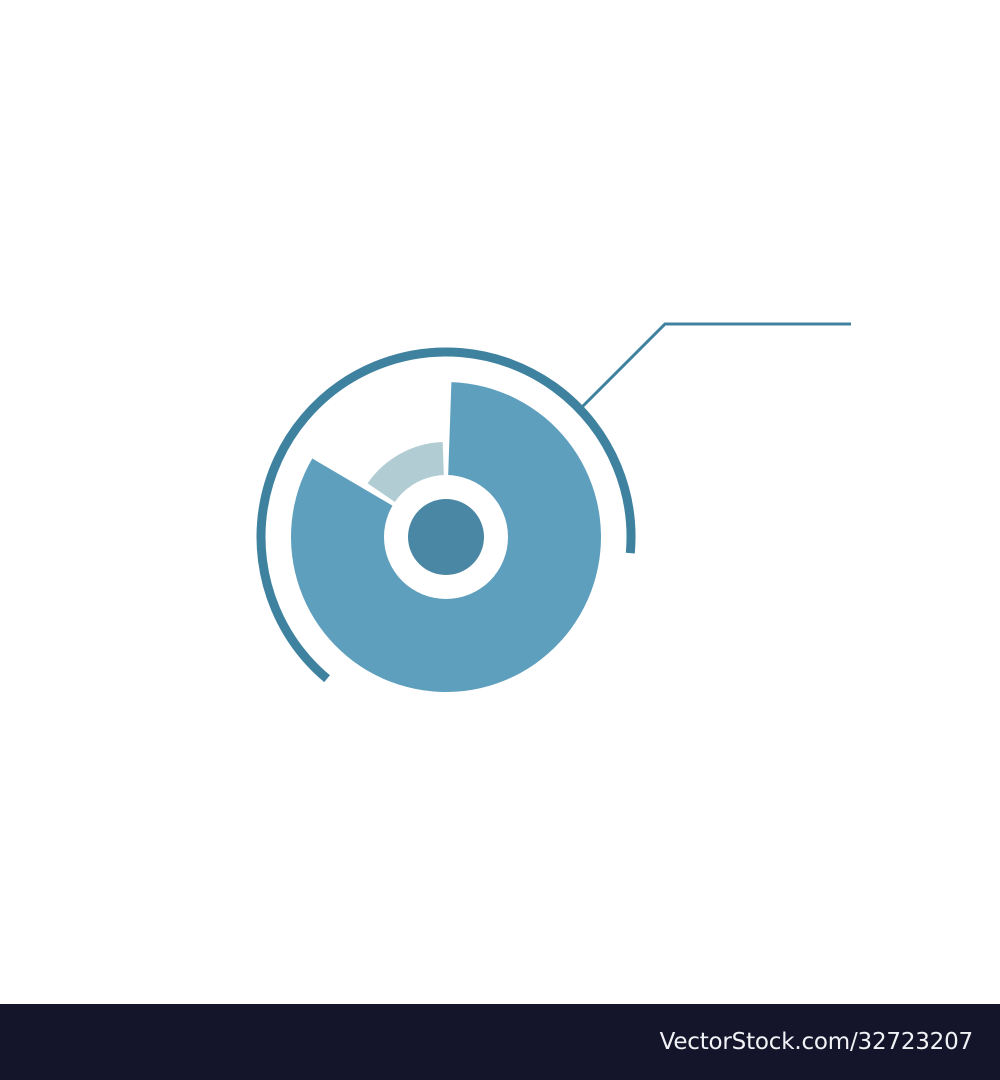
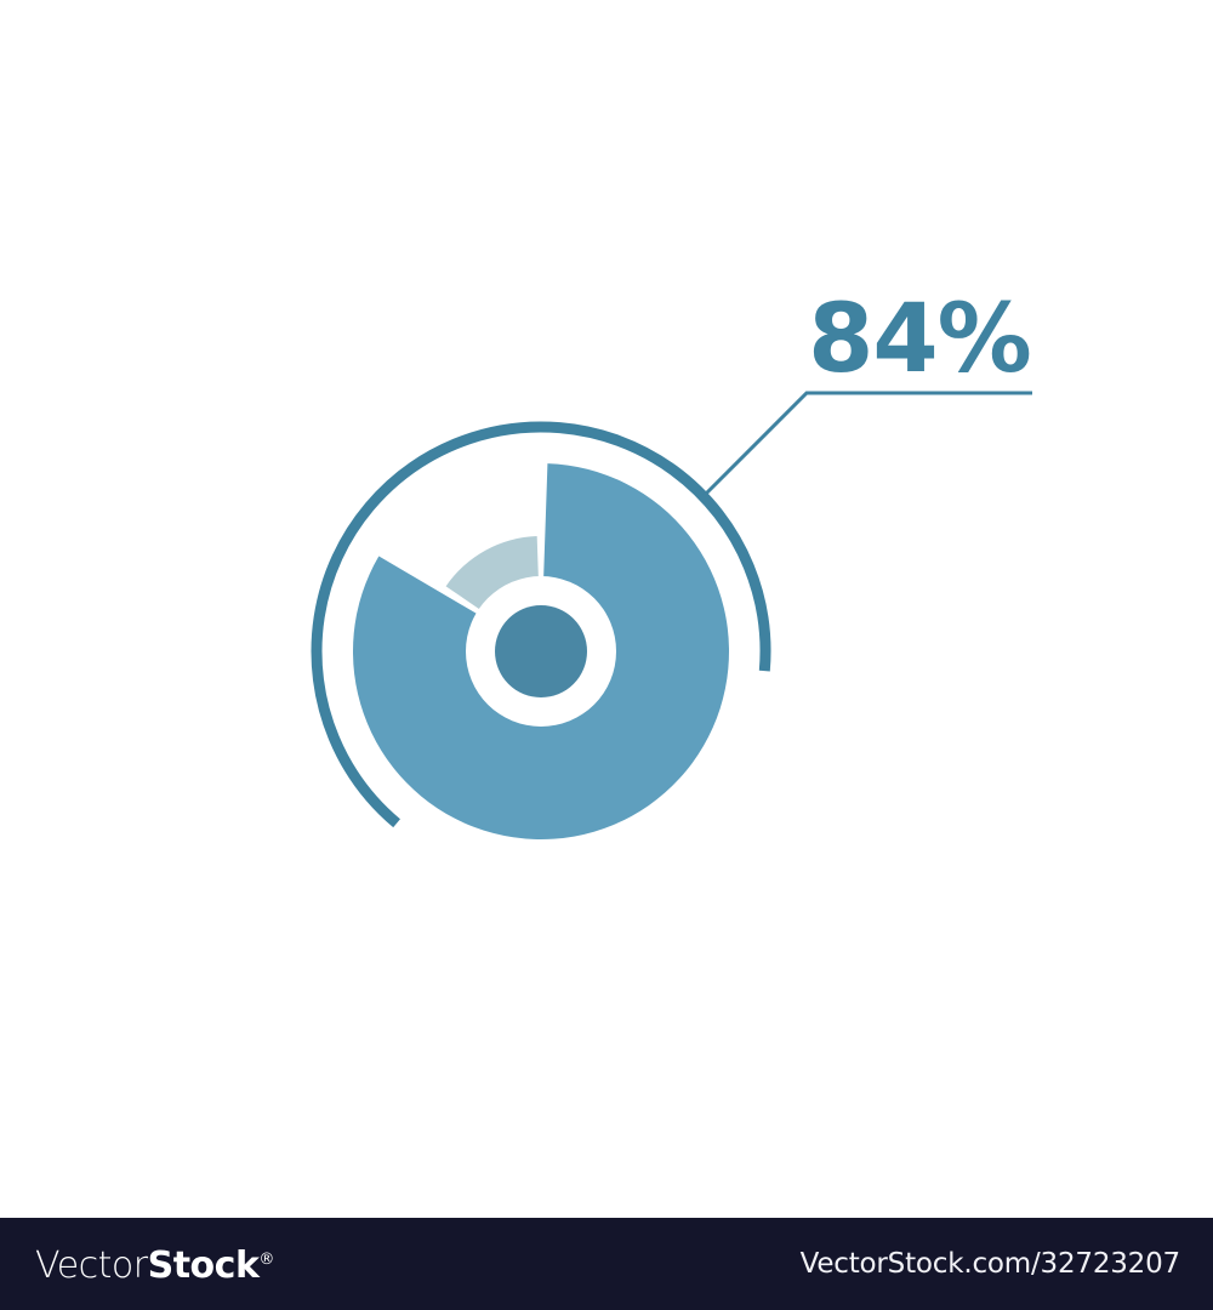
+ 84%
+ VectorStock®
  VectorStock.com/32723207
